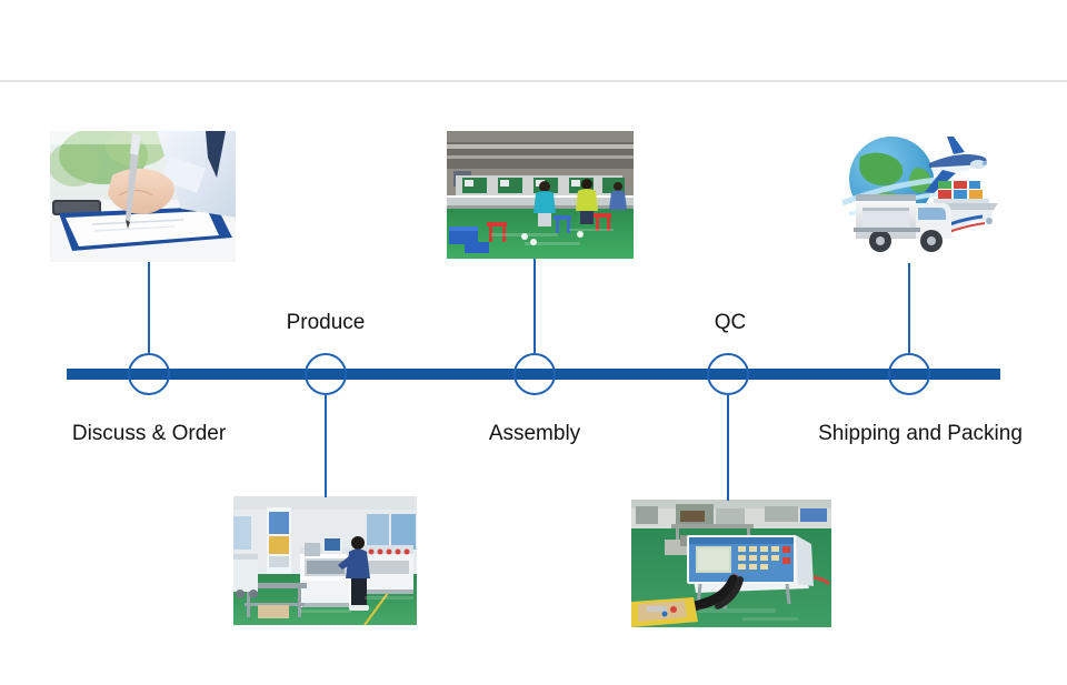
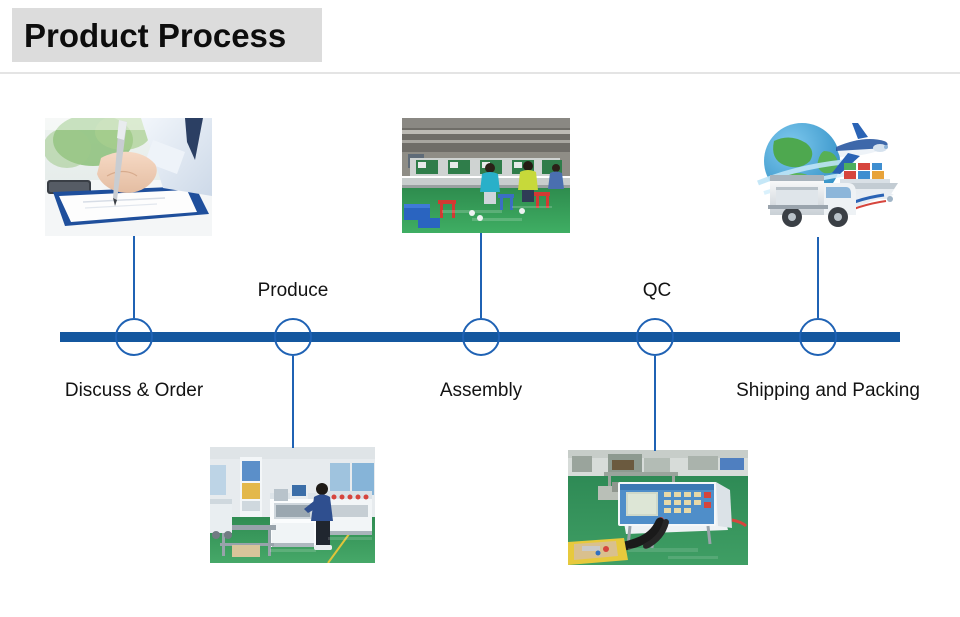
+ Product Process
  Discuss & Order
  Produce
  Assembly
  QC
  Shipping and Packing
